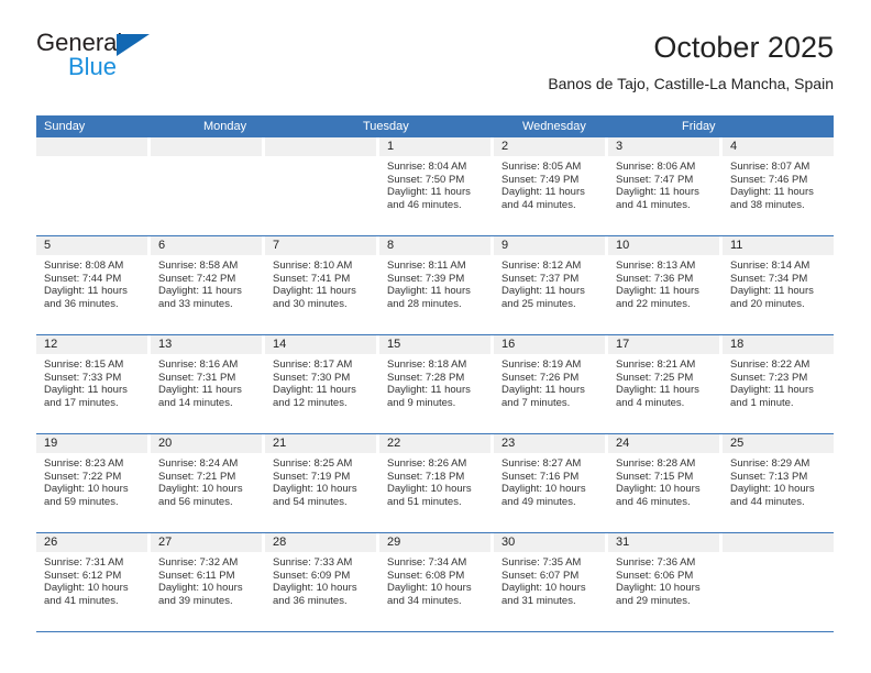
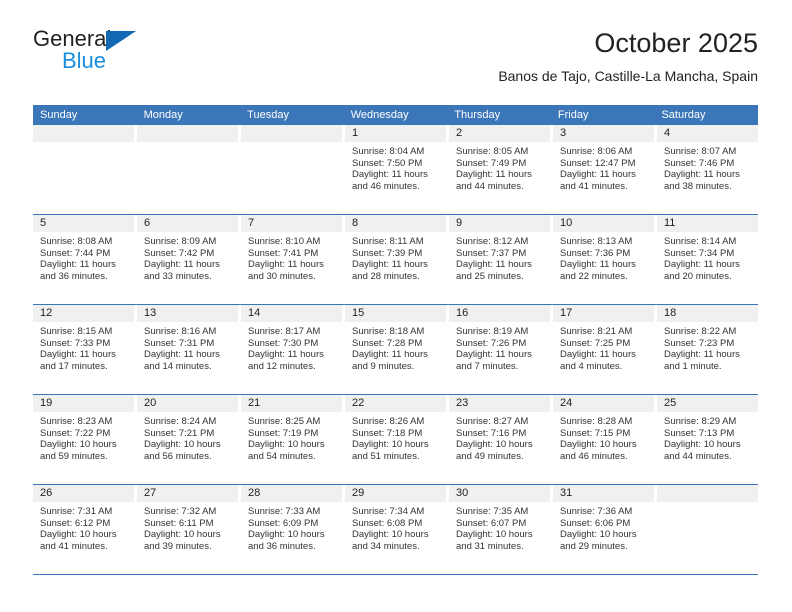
  General
  Blue
  October 2025
  Banos de Tajo, Castille-La Mancha, Spain
  Sunday
  Monday
  Tuesday
  Wednesday
+ Thursday
  Friday
+ Saturday
  1
  Sunrise: 8:04 AM
  Sunset: 7:50 PM
  Daylight: 11 hours
  and 46 minutes.
  2
  Sunrise: 8:05 AM
  Sunset: 7:49 PM
  Daylight: 11 hours
  and 44 minutes.
  3
  Sunrise: 8:06 AM
- Sunset: 7:47 PM
+ Sunset: 12:47 PM
  Daylight: 11 hours
  and 41 minutes.
  4
  Sunrise: 8:07 AM
  Sunset: 7:46 PM
  Daylight: 11 hours
  and 38 minutes.
  5
  Sunrise: 8:08 AM
  Sunset: 7:44 PM
  Daylight: 11 hours
  and 36 minutes.
  6
- Sunrise: 8:58 AM
+ Sunrise: 8:09 AM
  Sunset: 7:42 PM
  Daylight: 11 hours
  and 33 minutes.
  7
  Sunrise: 8:10 AM
  Sunset: 7:41 PM
  Daylight: 11 hours
  and 30 minutes.
  8
  Sunrise: 8:11 AM
  Sunset: 7:39 PM
  Daylight: 11 hours
  and 28 minutes.
  9
  Sunrise: 8:12 AM
  Sunset: 7:37 PM
  Daylight: 11 hours
  and 25 minutes.
  10
  Sunrise: 8:13 AM
  Sunset: 7:36 PM
  Daylight: 11 hours
  and 22 minutes.
  11
  Sunrise: 8:14 AM
  Sunset: 7:34 PM
  Daylight: 11 hours
  and 20 minutes.
  12
  Sunrise: 8:15 AM
  Sunset: 7:33 PM
  Daylight: 11 hours
  and 17 minutes.
  13
  Sunrise: 8:16 AM
  Sunset: 7:31 PM
  Daylight: 11 hours
  and 14 minutes.
  14
  Sunrise: 8:17 AM
  Sunset: 7:30 PM
  Daylight: 11 hours
  and 12 minutes.
  15
  Sunrise: 8:18 AM
  Sunset: 7:28 PM
  Daylight: 11 hours
  and 9 minutes.
  16
  Sunrise: 8:19 AM
  Sunset: 7:26 PM
  Daylight: 11 hours
  and 7 minutes.
  17
  Sunrise: 8:21 AM
  Sunset: 7:25 PM
  Daylight: 11 hours
  and 4 minutes.
  18
  Sunrise: 8:22 AM
  Sunset: 7:23 PM
  Daylight: 11 hours
  and 1 minute.
  19
  Sunrise: 8:23 AM
  Sunset: 7:22 PM
  Daylight: 10 hours
  and 59 minutes.
  20
  Sunrise: 8:24 AM
  Sunset: 7:21 PM
  Daylight: 10 hours
  and 56 minutes.
  21
  Sunrise: 8:25 AM
  Sunset: 7:19 PM
  Daylight: 10 hours
  and 54 minutes.
  22
  Sunrise: 8:26 AM
  Sunset: 7:18 PM
  Daylight: 10 hours
  and 51 minutes.
  23
  Sunrise: 8:27 AM
  Sunset: 7:16 PM
  Daylight: 10 hours
  and 49 minutes.
  24
  Sunrise: 8:28 AM
  Sunset: 7:15 PM
  Daylight: 10 hours
  and 46 minutes.
  25
  Sunrise: 8:29 AM
  Sunset: 7:13 PM
  Daylight: 10 hours
  and 44 minutes.
  26
  Sunrise: 7:31 AM
  Sunset: 6:12 PM
  Daylight: 10 hours
  and 41 minutes.
  27
  Sunrise: 7:32 AM
  Sunset: 6:11 PM
  Daylight: 10 hours
  and 39 minutes.
  28
  Sunrise: 7:33 AM
  Sunset: 6:09 PM
  Daylight: 10 hours
  and 36 minutes.
  29
  Sunrise: 7:34 AM
  Sunset: 6:08 PM
  Daylight: 10 hours
  and 34 minutes.
  30
  Sunrise: 7:35 AM
  Sunset: 6:07 PM
  Daylight: 10 hours
  and 31 minutes.
  31
  Sunrise: 7:36 AM
  Sunset: 6:06 PM
  Daylight: 10 hours
  and 29 minutes.
